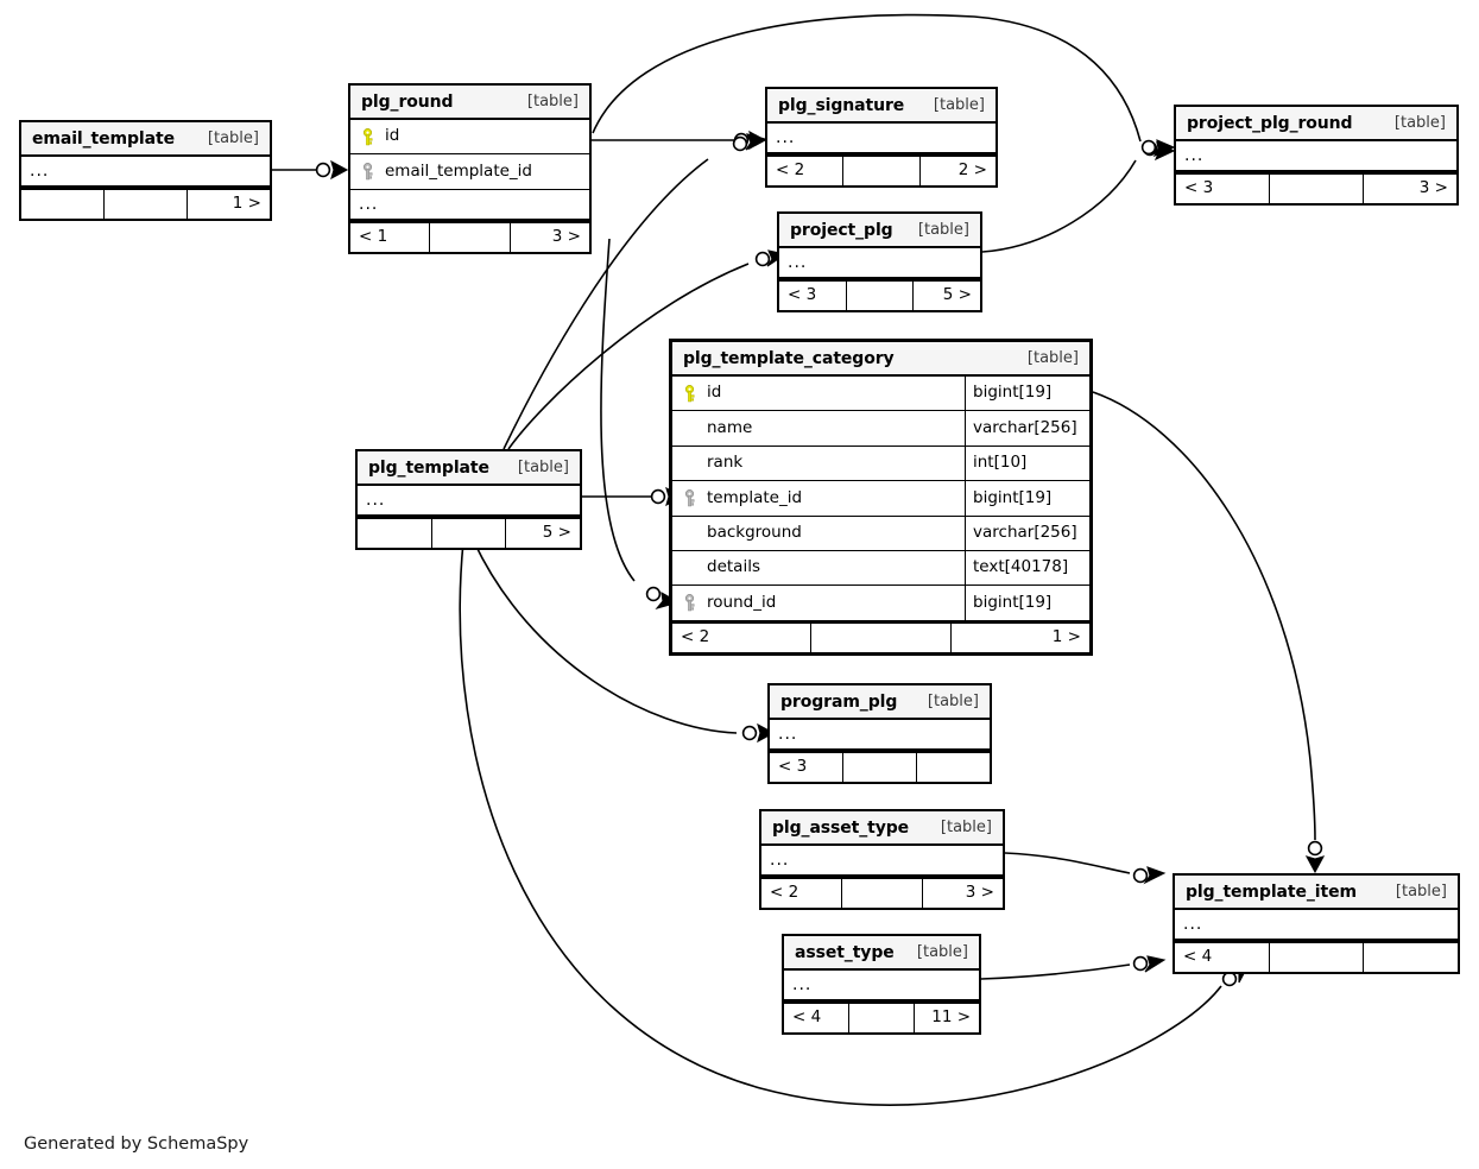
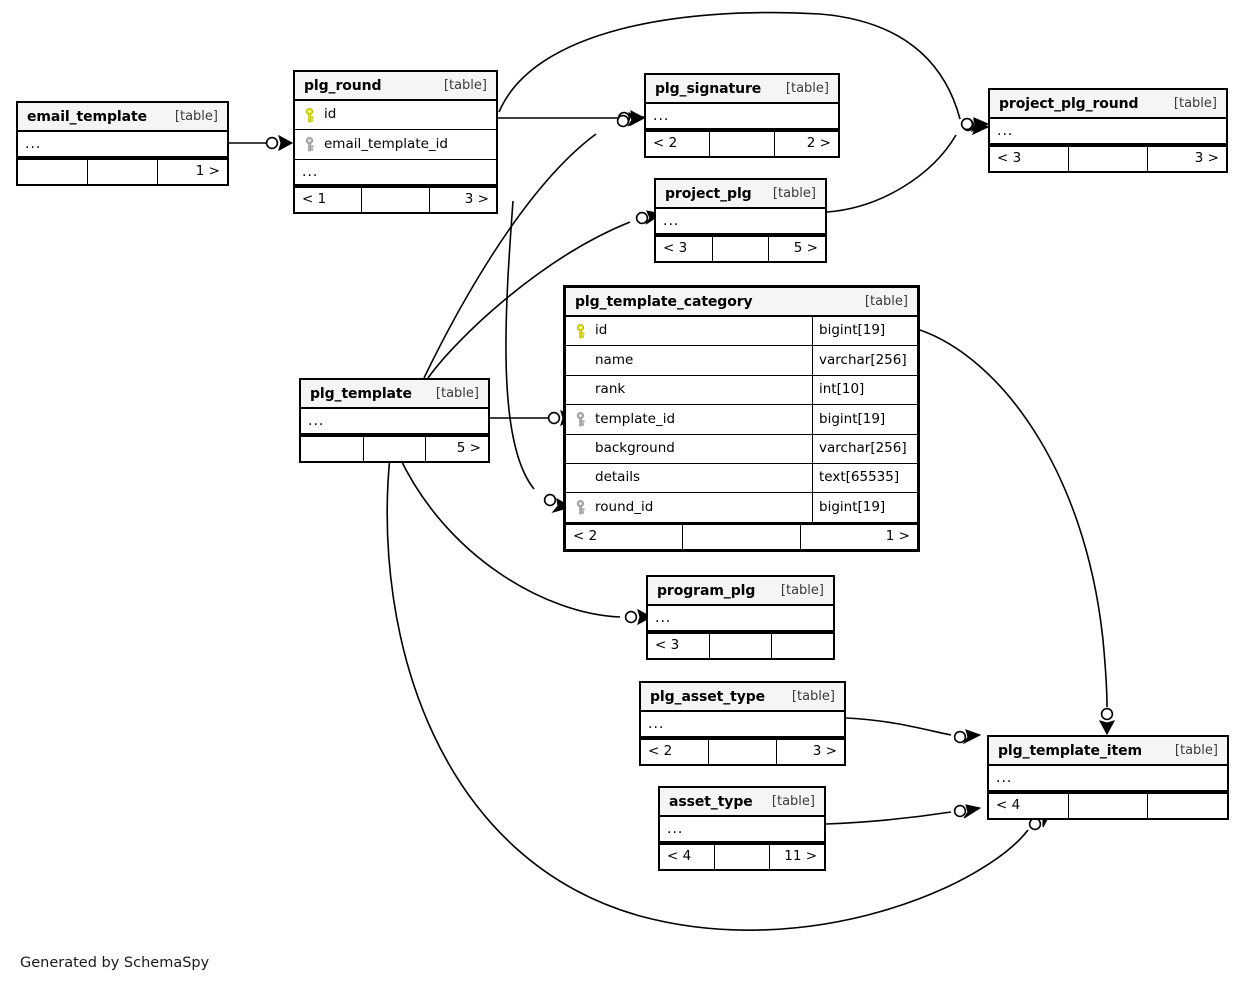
  email_template
  [table]
  ...
  1 >
  plg_round
  [table]
  id
  email_template_id
  ...
  < 1
  3 >
  plg_signature
  [table]
  ...
  < 2
  2 >
  project_plg_round
  [table]
  ...
  < 3
  3 >
  project_plg
  [table]
  ...
  < 3
  5 >
  plg_template_category
  [table]
  id
  bigint[19]
  name
  varchar[256]
  rank
  int[10]
  template_id
  bigint[19]
  background
  varchar[256]
  details
- text[40178]
+ text[65535]
  round_id
  bigint[19]
  < 2
  1 >
  plg_template
  [table]
  ...
  5 >
  program_plg
  [table]
  ...
  < 3
  plg_asset_type
  [table]
  ...
  < 2
  3 >
  asset_type
  [table]
  ...
  < 4
  11 >
  plg_template_item
  [table]
  ...
  < 4
  Generated by SchemaSpy
